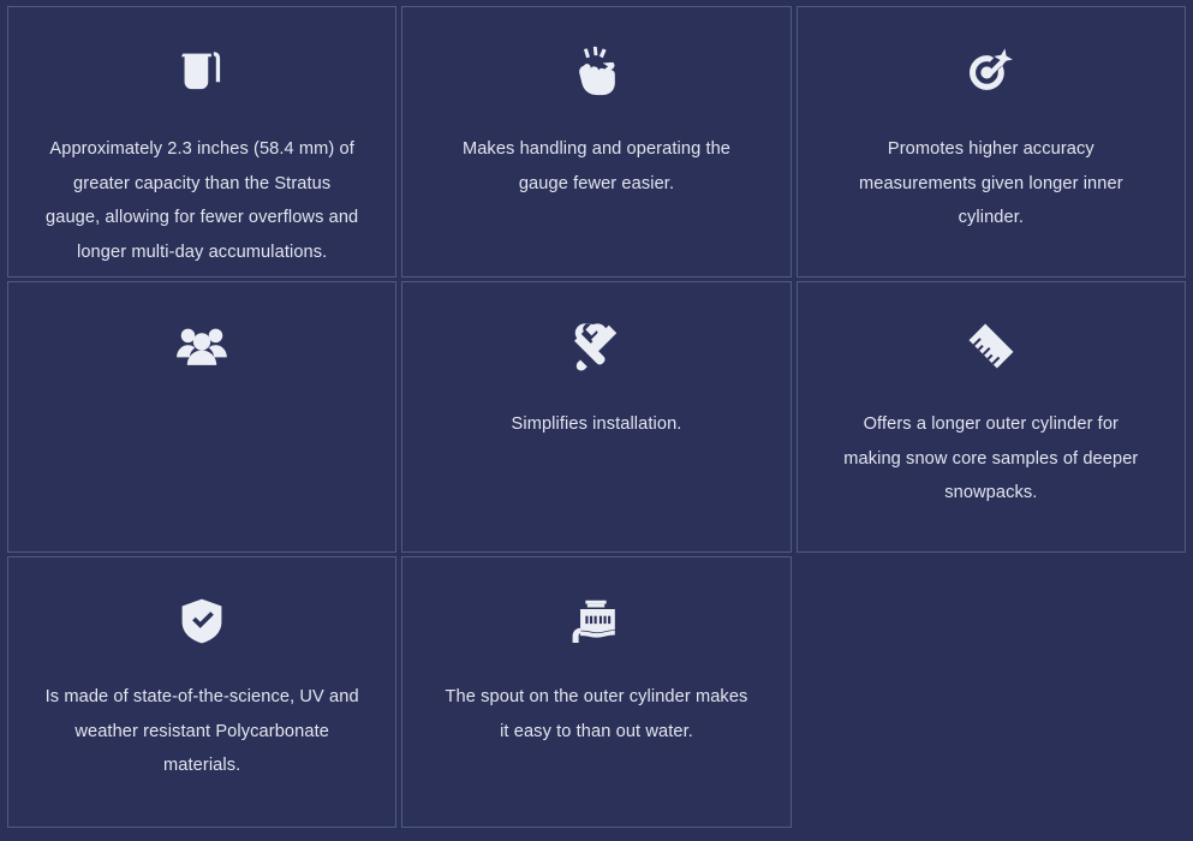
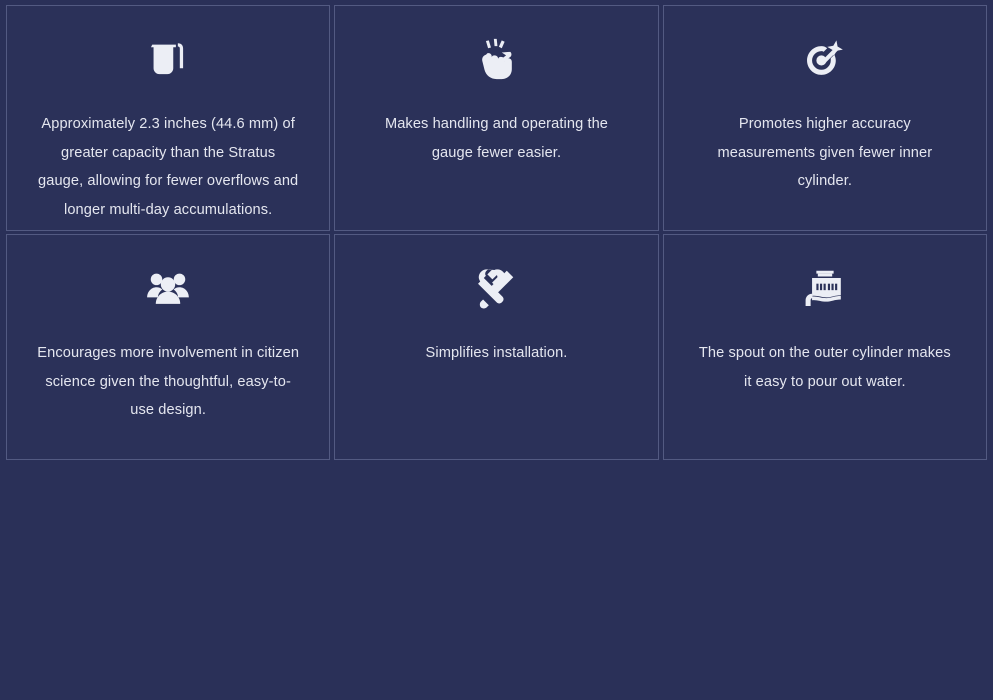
- Approximately 2.3 inches (58.4 mm) of greater capacity than the Stratus gauge, allowing for fewer overflows and longer multi-day accumulations.
+ Approximately 2.3 inches (44.6 mm) of greater capacity than the Stratus gauge, allowing for fewer overflows and longer multi-day accumulations.
  Makes handling and operating the gauge fewer easier.
- Promotes higher accuracy measurements given longer inner cylinder.
+ Promotes higher accuracy measurements given fewer inner cylinder.
+ Encourages more involvement in citizen science given the thoughtful, easy-to-use design.
  Simplifies installation.
- Offers a longer outer cylinder for making snow core samples of deeper snowpacks.
- Is made of state-of-the-science, UV and weather resistant Polycarbonate materials.
- The spout on the outer cylinder makes it easy to than out water.
+ The spout on the outer cylinder makes it easy to pour out water.
